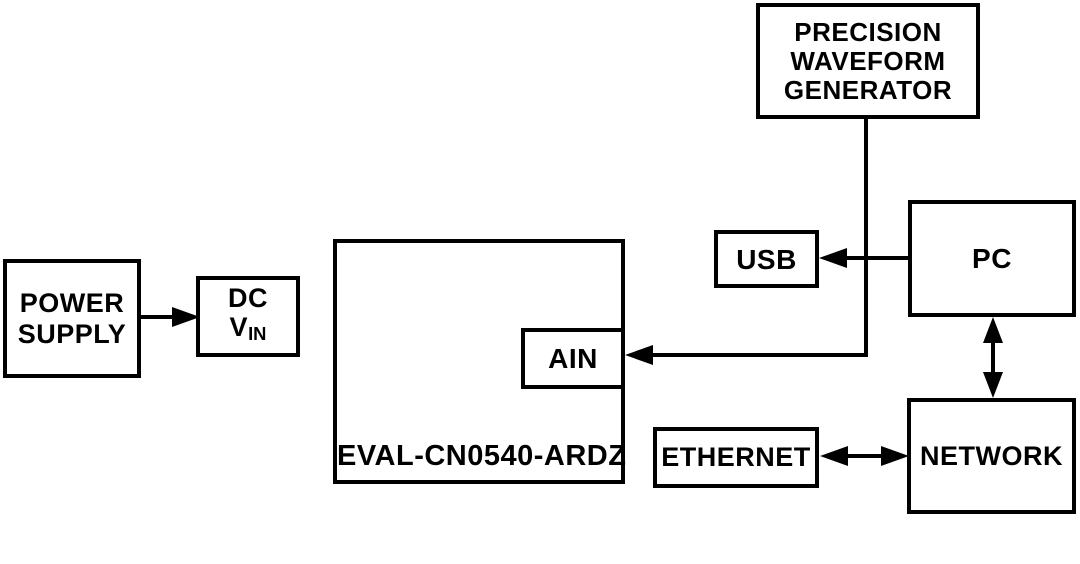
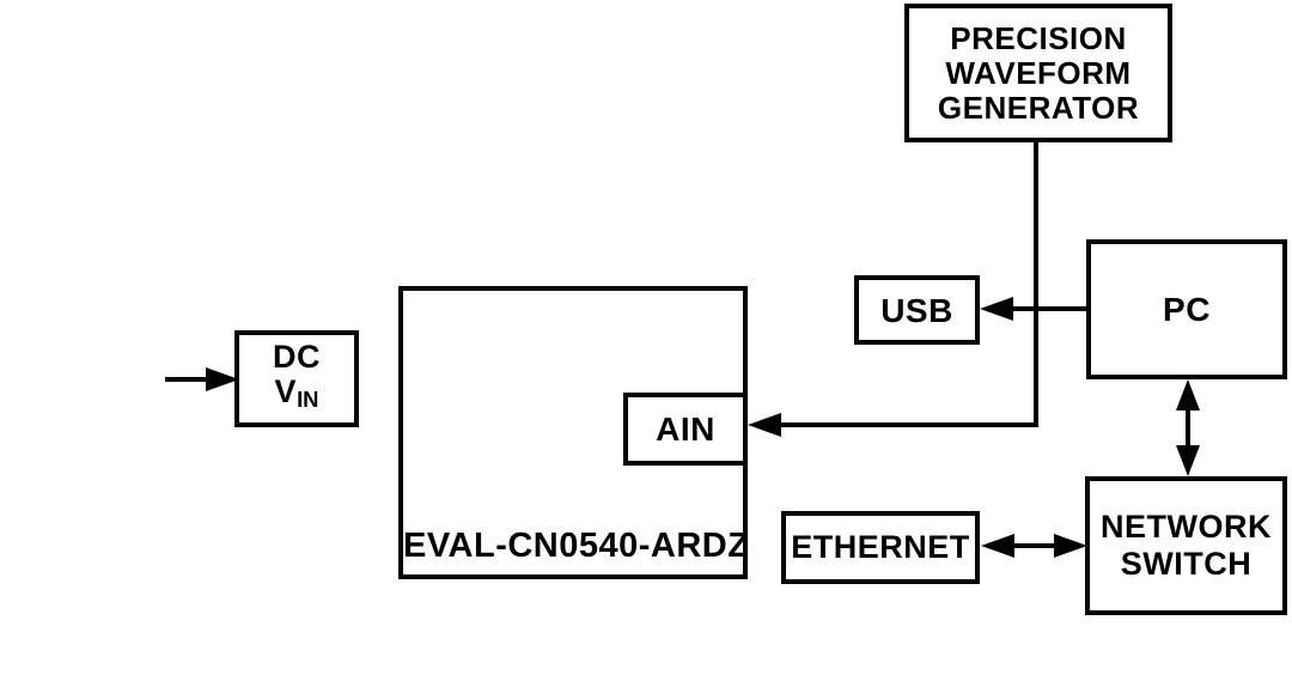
  PRECISION
  WAVEFORM
  GENERATOR
- POWER
- SUPPLY
  DC
  VIN
  EVAL-CN0540-ARDZ
  AIN
  USB
  ETHERNET
  PC
  NETWORK
+ SWITCH
